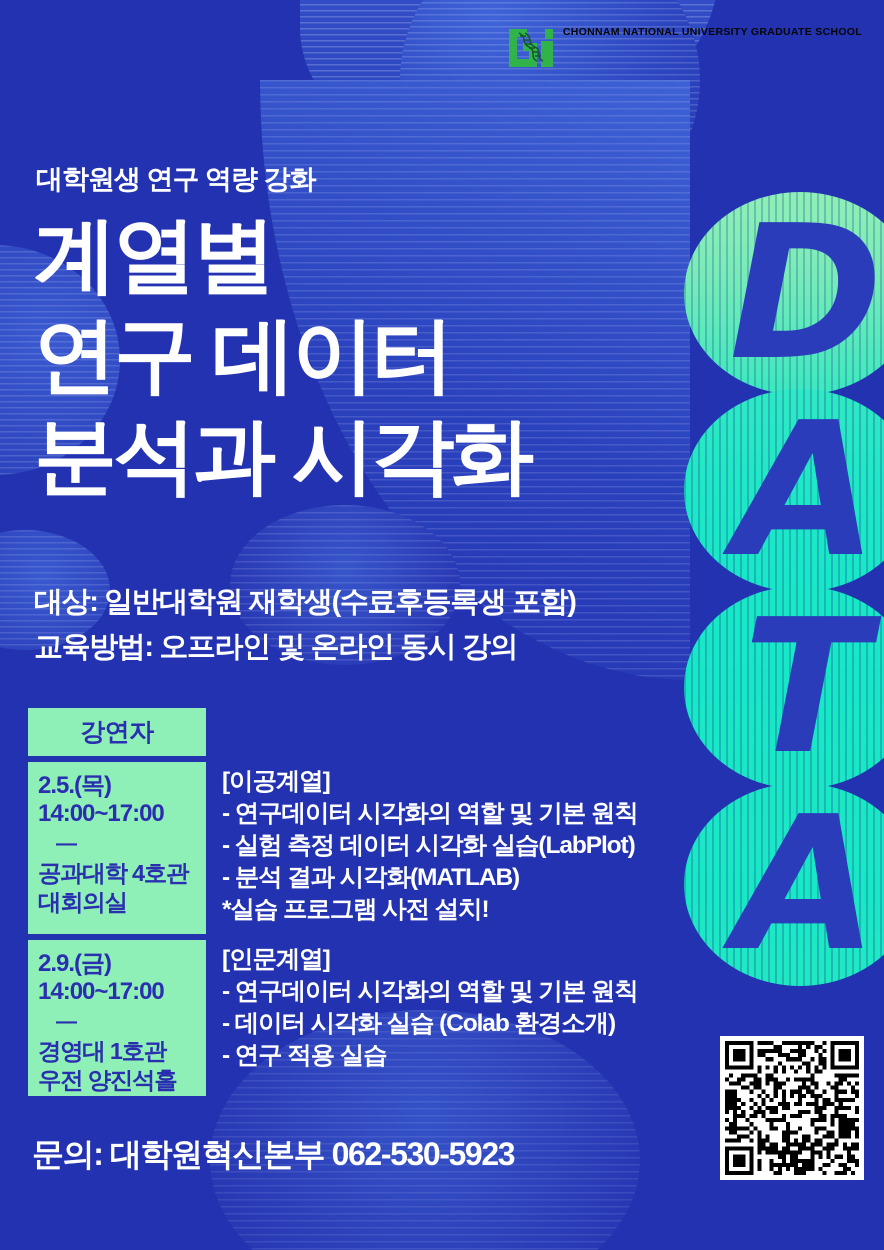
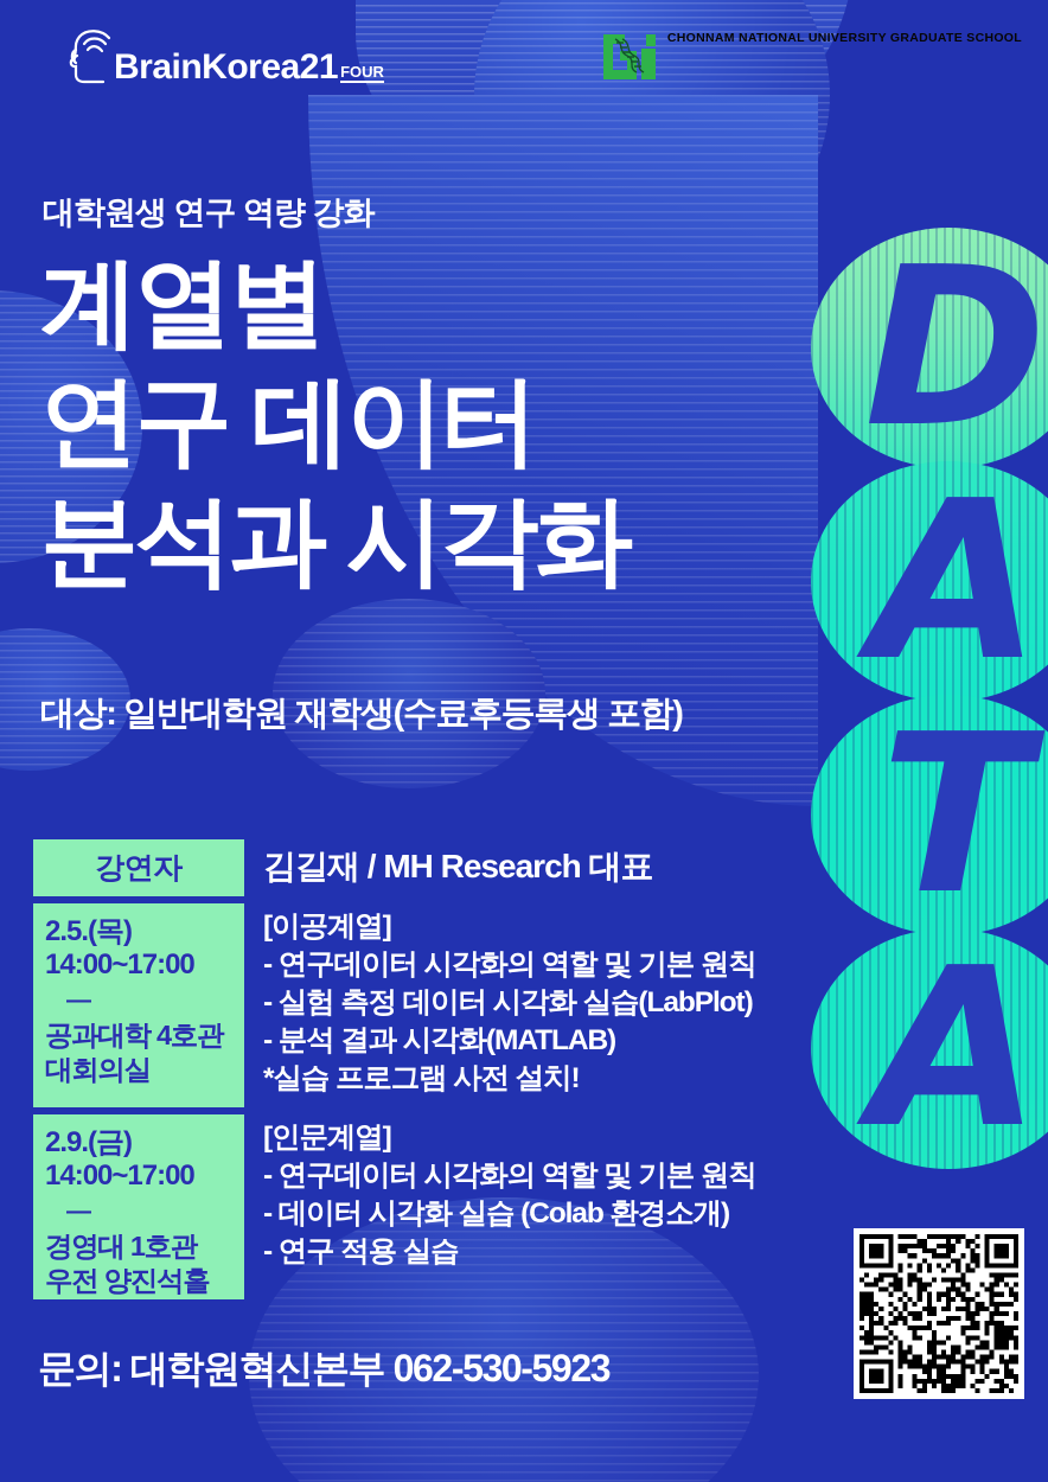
+ BrainKorea21
+ FOUR
  CHONNAM NATIONAL UNIVERSITY GRADUATE SCHOOL
  D
  A
  T
  A
  대학원생 연구 역량 강화
  계열별
  연구 데이터
  분석과 시각화
  대상: 일반대학원 재학생(수료후등록생 포함)
- 교육방법: 오프라인 및 온라인 동시 강의
  강연자
+ 김길재 / MH Research 대표
  2.5.(목)
  14:00~17:00
  —
  공과대학 4호관
  대회의실
  [이공계열]
  - 연구데이터 시각화의 역할 및 기본 원칙
  - 실험 측정 데이터 시각화 실습(LabPlot)
  - 분석 결과 시각화(MATLAB)
  *실습 프로그램 사전 설치!
  2.9.(금)
  14:00~17:00
  —
  경영대 1호관
  우전 양진석홀
  [인문계열]
  - 연구데이터 시각화의 역할 및 기본 원칙
  - 데이터 시각화 실습 (Colab 환경소개)
  - 연구 적용 실습
  문의: 대학원혁신본부 062-530-5923
